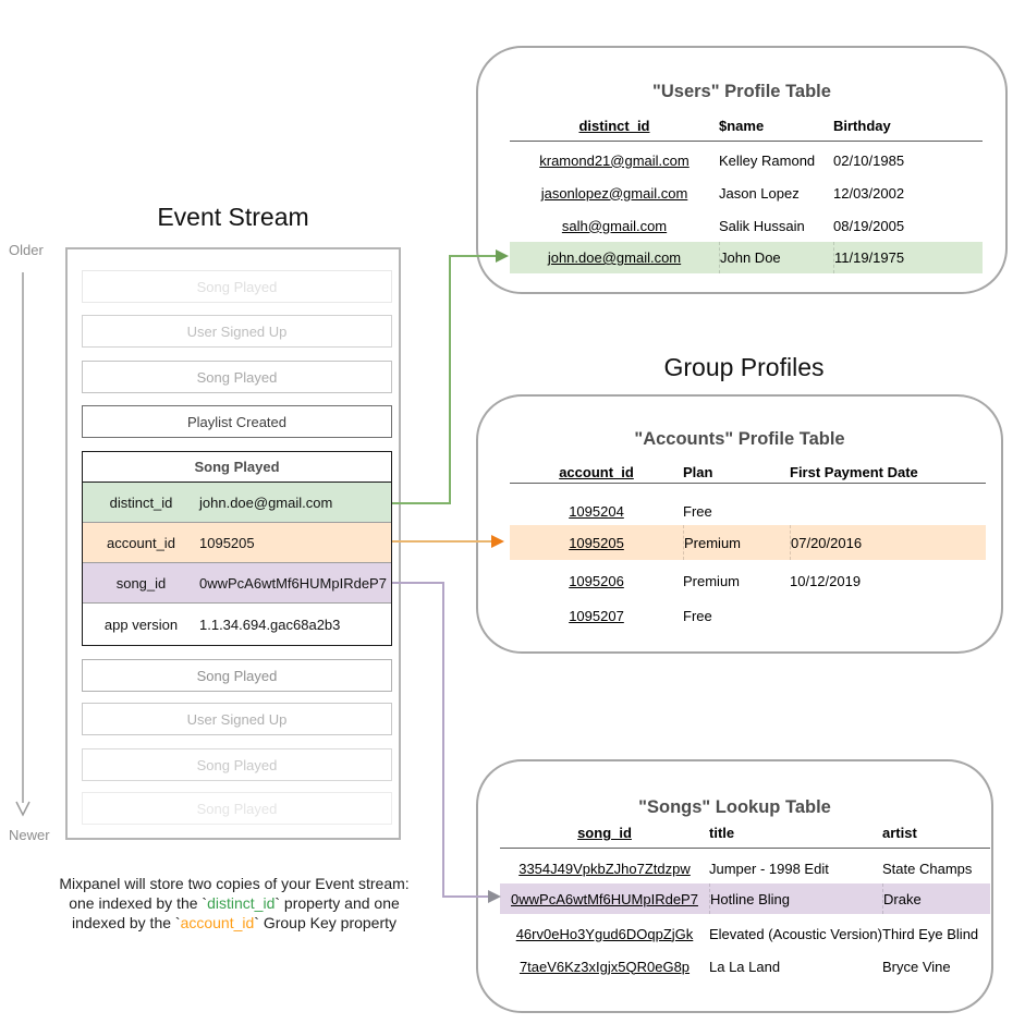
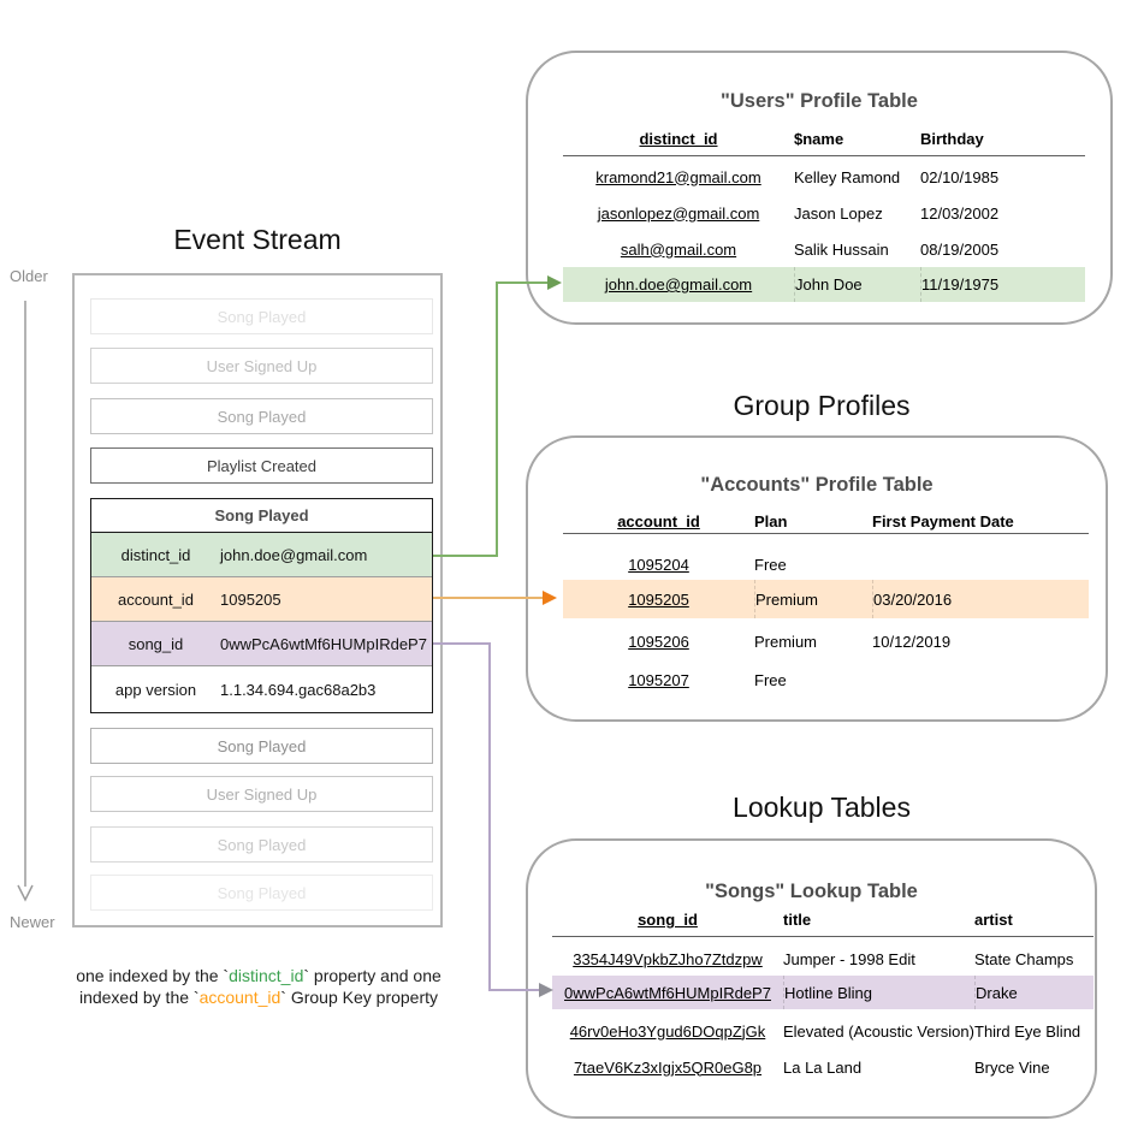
  Event Stream
  Older
  Newer
  Song Played
  User Signed Up
  Song Played
  Playlist Created
  Song Played
  distinct_id
  john.doe@gmail.com
  account_id
  1095205
  song_id
  0wwPcA6wtMf6HUMpIRdeP7
  app version
  1.1.34.694.gac68a2b3
  Song Played
  User Signed Up
  Song Played
  Song Played
- Mixpanel will store two copies of your Event stream:
  one indexed by the `distinct_id` property and one
  indexed by the `account_id` Group Key property
  "Users" Profile Table
  distinct_id
  $name
  Birthday
  kramond21@gmail.com
  Kelley Ramond
  02/10/1985
  jasonlopez@gmail.com
  Jason Lopez
  12/03/2002
  salh@gmail.com
  Salik Hussain
  08/19/2005
  john.doe@gmail.com
  John Doe
  11/19/1975
  Group Profiles
  "Accounts" Profile Table
  account_id
  Plan
  First Payment Date
  1095204
  Free
  1095205
  Premium
- 07/20/2016
+ 03/20/2016
  1095206
  Premium
  10/12/2019
  1095207
  Free
+ Lookup Tables
  "Songs" Lookup Table
  song_id
  title
  artist
  3354J49VpkbZJho7Ztdzpw
  Jumper - 1998 Edit
  State Champs
  0wwPcA6wtMf6HUMpIRdeP7
  Hotline Bling
  Drake
  46rv0eHo3Ygud6DOqpZjGk
  Elevated (Acoustic Version)
  Third Eye Blind
  7taeV6Kz3xIgjx5QR0eG8p
  La La Land
  Bryce Vine
